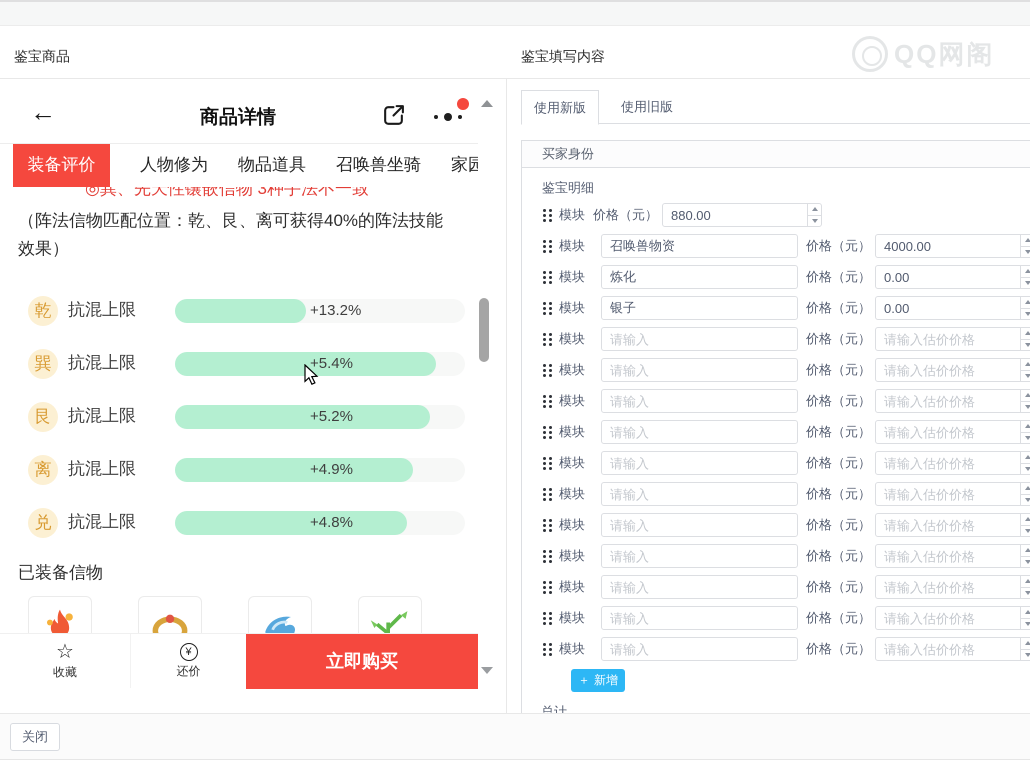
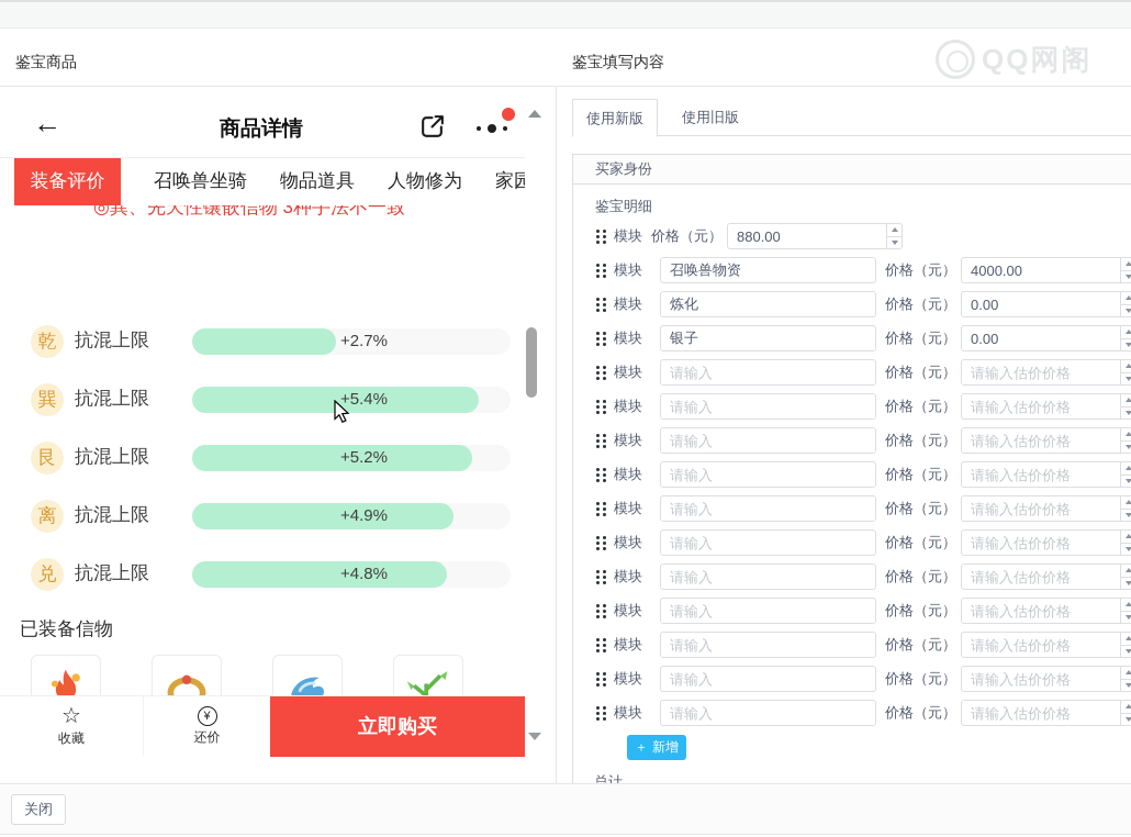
  鉴宝商品
  鉴宝填写内容
  QQ网阁
  ←
  商品详情
  装备评价
- 人物修为
+ 召唤兽坐骑
  物品道具
- 召唤兽坐骑
+ 人物修为
  ◎巽、先天性镶嵌信物 3种手法不一致
- （阵法信物匹配位置：乾、艮、离可获得40%的阵法技能效果）
  乾
  抗混上限
- +13.2%
+ +2.7%
  巽
  抗混上限
  +5.4%
  艮
  抗混上限
  +5.2%
  离
  抗混上限
  +4.9%
  兑
  抗混上限
  +4.8%
  已装备信物
  ☆
  收藏
  ¥
  还价
  立即购买
  使用新版
  使用旧版
  买家身份
  鉴宝明细
  模块
  价格（元）
  880.00
  模块
  召唤兽物资
  价格（元）
  4000.00
  模块
  炼化
  价格（元）
  0.00
  模块
  银子
  价格（元）
  0.00
  模块
  请输入
  价格（元）
  请输入估价价格
  模块
  请输入
  价格（元）
  请输入估价价格
  模块
  请输入
  价格（元）
  请输入估价价格
  模块
  请输入
  价格（元）
  请输入估价价格
  模块
  请输入
  价格（元）
  请输入估价价格
  模块
  请输入
  价格（元）
  请输入估价价格
  模块
  请输入
  价格（元）
  请输入估价价格
  模块
  请输入
  价格（元）
  请输入估价价格
  模块
  请输入
  价格（元）
  请输入估价价格
  模块
  请输入
  价格（元）
  请输入估价价格
  模块
  请输入
  价格（元）
  请输入估价价格
  ＋
  新增
  总计
  关闭
